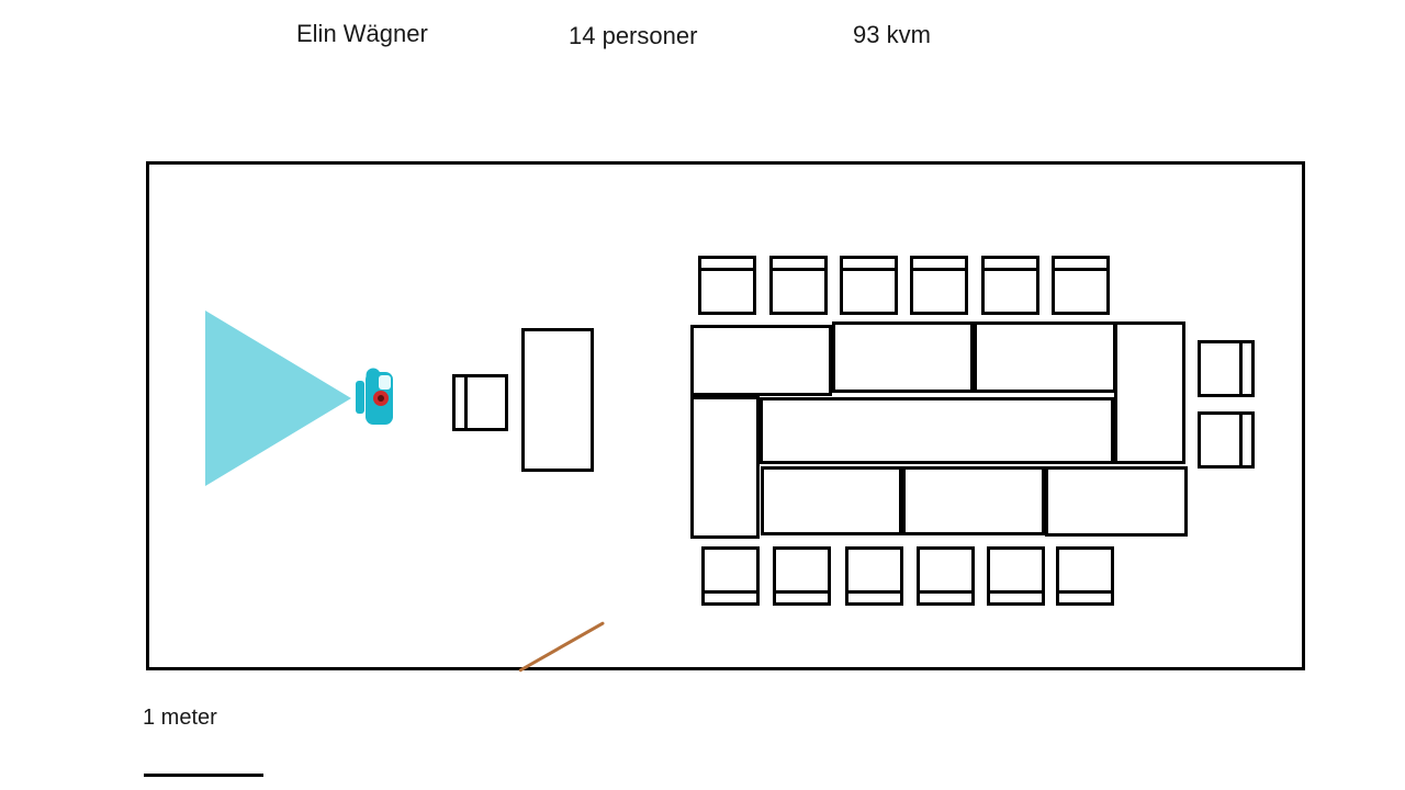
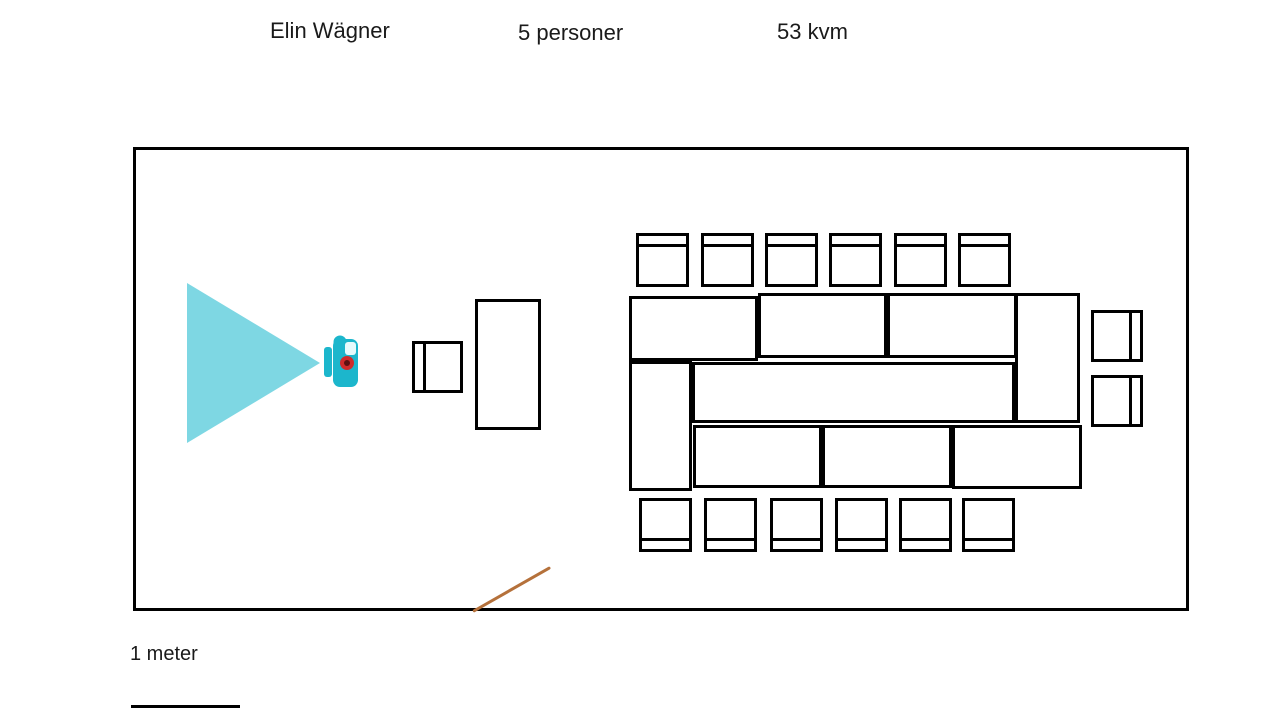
  Elin Wägner
- 14 personer
+ 5 personer
- 93 kvm
+ 53 kvm
  1 meter
